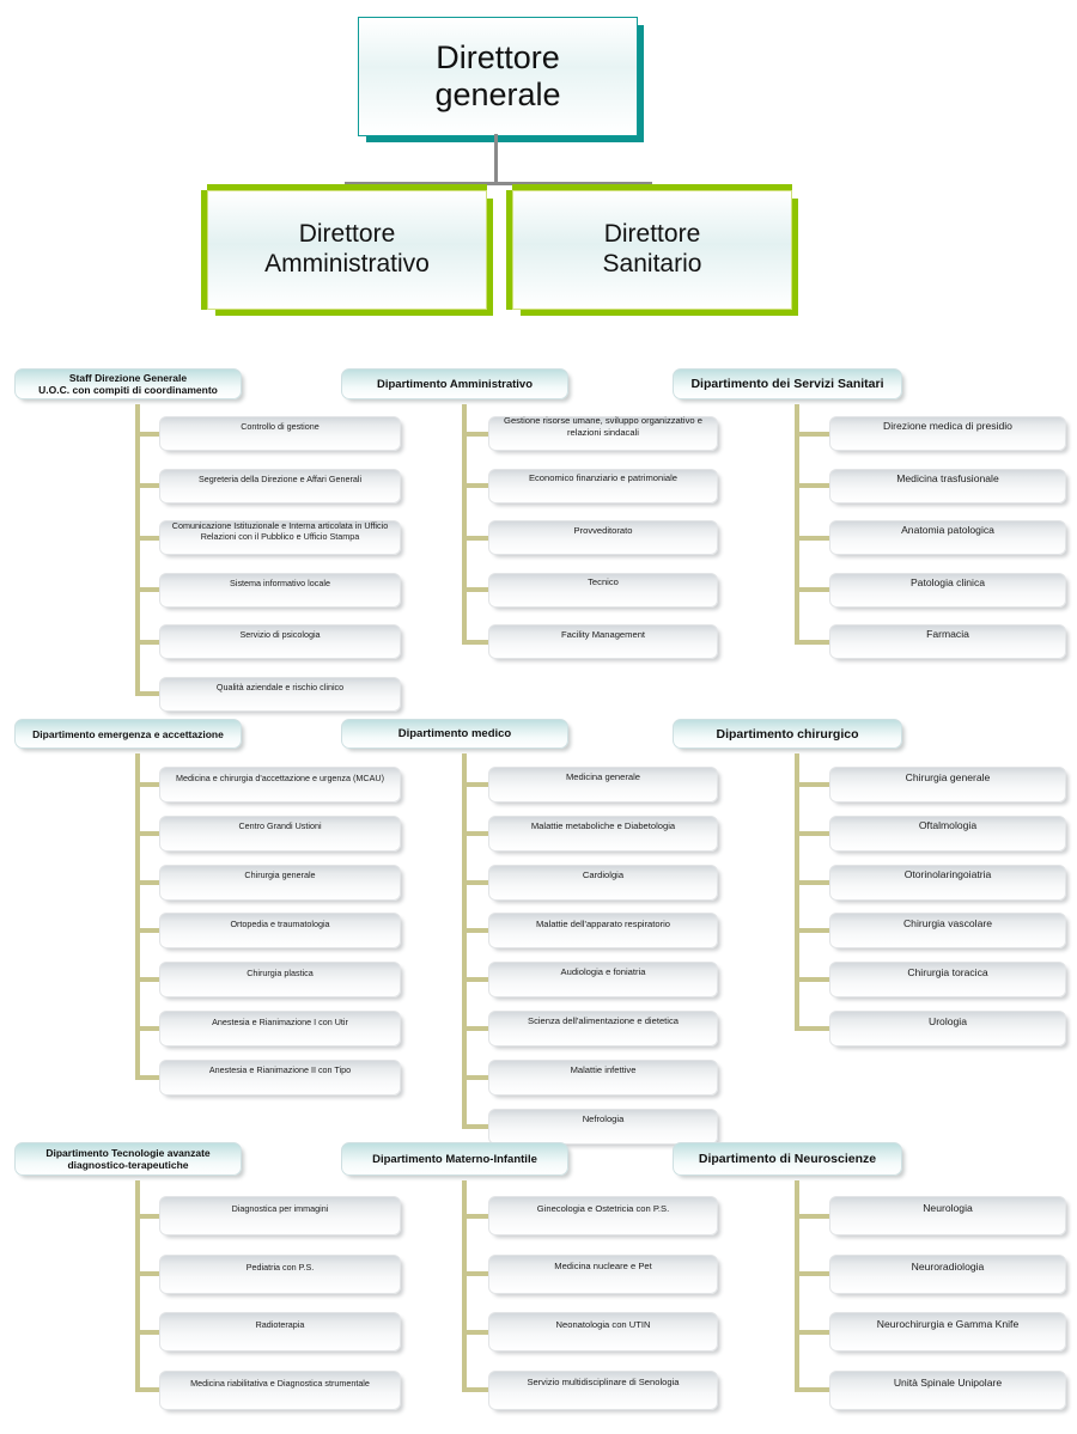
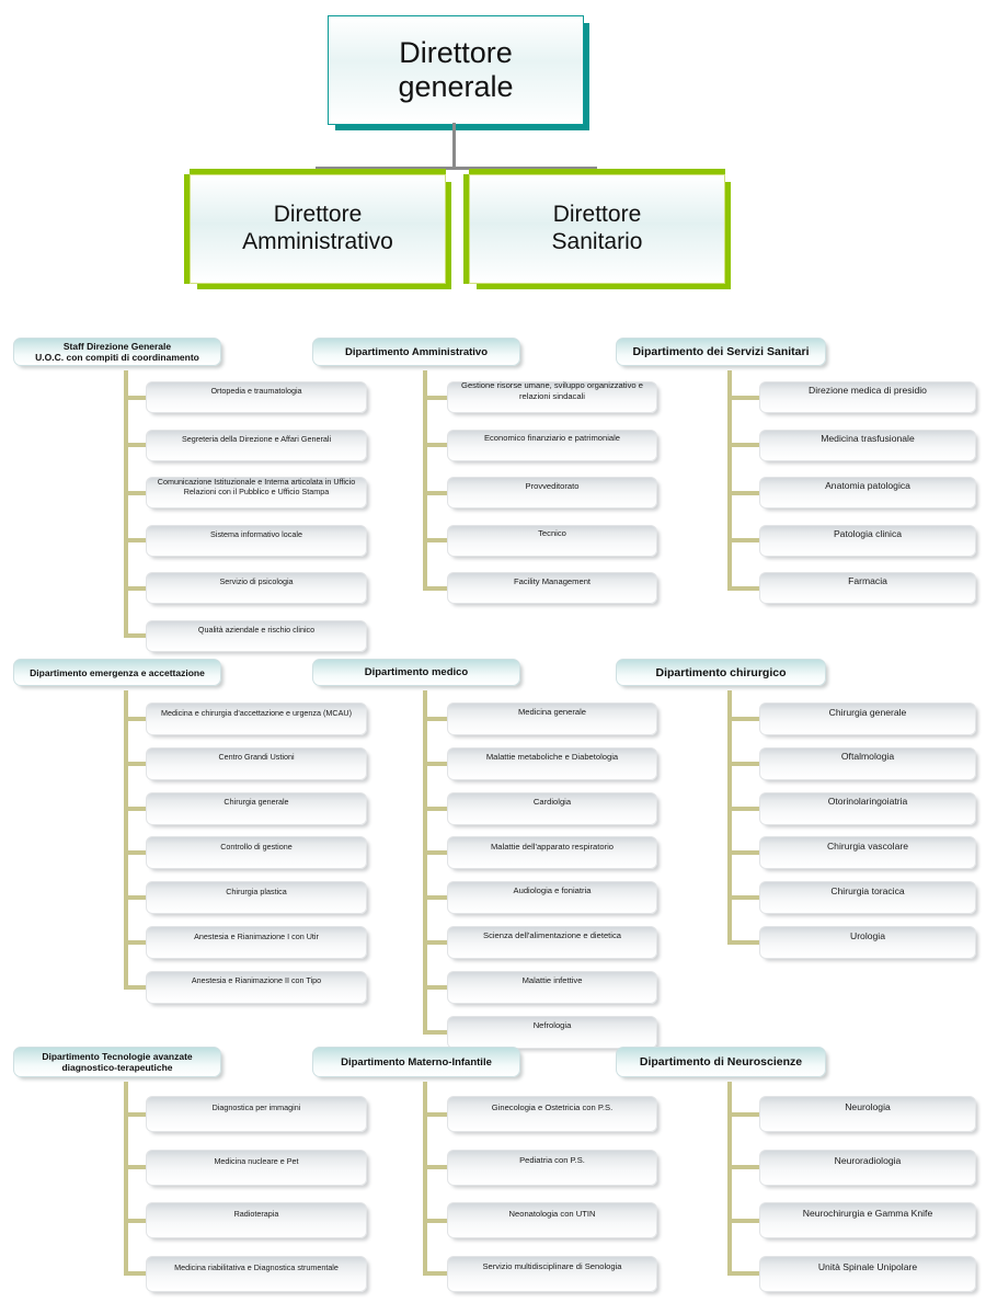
  Direttore
  generale
  Direttore
  Amministrativo
  Direttore
  Sanitario
  Staff Direzione Generale
  U.O.C. con compiti di coordinamento
- Controllo di gestione
+ Ortopedia e traumatologia
  Segreteria della Direzione e Affari Generali
  Comunicazione Istituzionale e Interna articolata in Ufficio Relazioni con il Pubblico e Ufficio Stampa
  Sistema informativo locale
  Servizio di psicologia
  Qualità aziendale e rischio clinico
  Dipartimento Amministrativo
  Gestione risorse umane, sviluppo organizzativo e relazioni sindacali
  Economico finanziario e patrimoniale
  Provveditorato
  Tecnico
  Facility Management
  Dipartimento dei Servizi Sanitari
  Direzione medica di presidio
  Medicina trasfusionale
  Anatomia patologica
  Patologia clinica
  Farmacia
  Dipartimento emergenza e accettazione
  Medicina e chirurgia d'accettazione e urgenza (MCAU)
  Centro Grandi Ustioni
  Chirurgia generale
- Ortopedia e traumatologia
+ Controllo di gestione
  Chirurgia plastica
  Anestesia e Rianimazione I con Utir
  Anestesia e Rianimazione II con Tipo
  Dipartimento medico
  Medicina generale
  Malattie metaboliche e Diabetologia
  Cardiolgia
  Malattie dell'apparato respiratorio
  Audiologia e foniatria
  Scienza dell'alimentazione e dietetica
  Malattie infettive
  Nefrologia
  Dipartimento chirurgico
  Chirurgia generale
  Oftalmologia
  Otorinolaringoiatria
  Chirurgia vascolare
  Chirurgia toracica
  Urologia
  Dipartimento Tecnologie avanzate diagnostico-terapeutiche
  Diagnostica per immagini
- Pediatria con P.S.
+ Medicina nucleare e Pet
  Radioterapia
  Medicina riabilitativa e Diagnostica strumentale
  Dipartimento Materno-Infantile
  Ginecologia e Ostetricia con P.S.
- Medicina nucleare e Pet
+ Pediatria con P.S.
  Neonatologia con UTIN
  Servizio multidisciplinare di Senologia
  Dipartimento di Neuroscienze
  Neurologia
  Neuroradiologia
  Neurochirurgia e Gamma Knife
  Unità Spinale Unipolare
